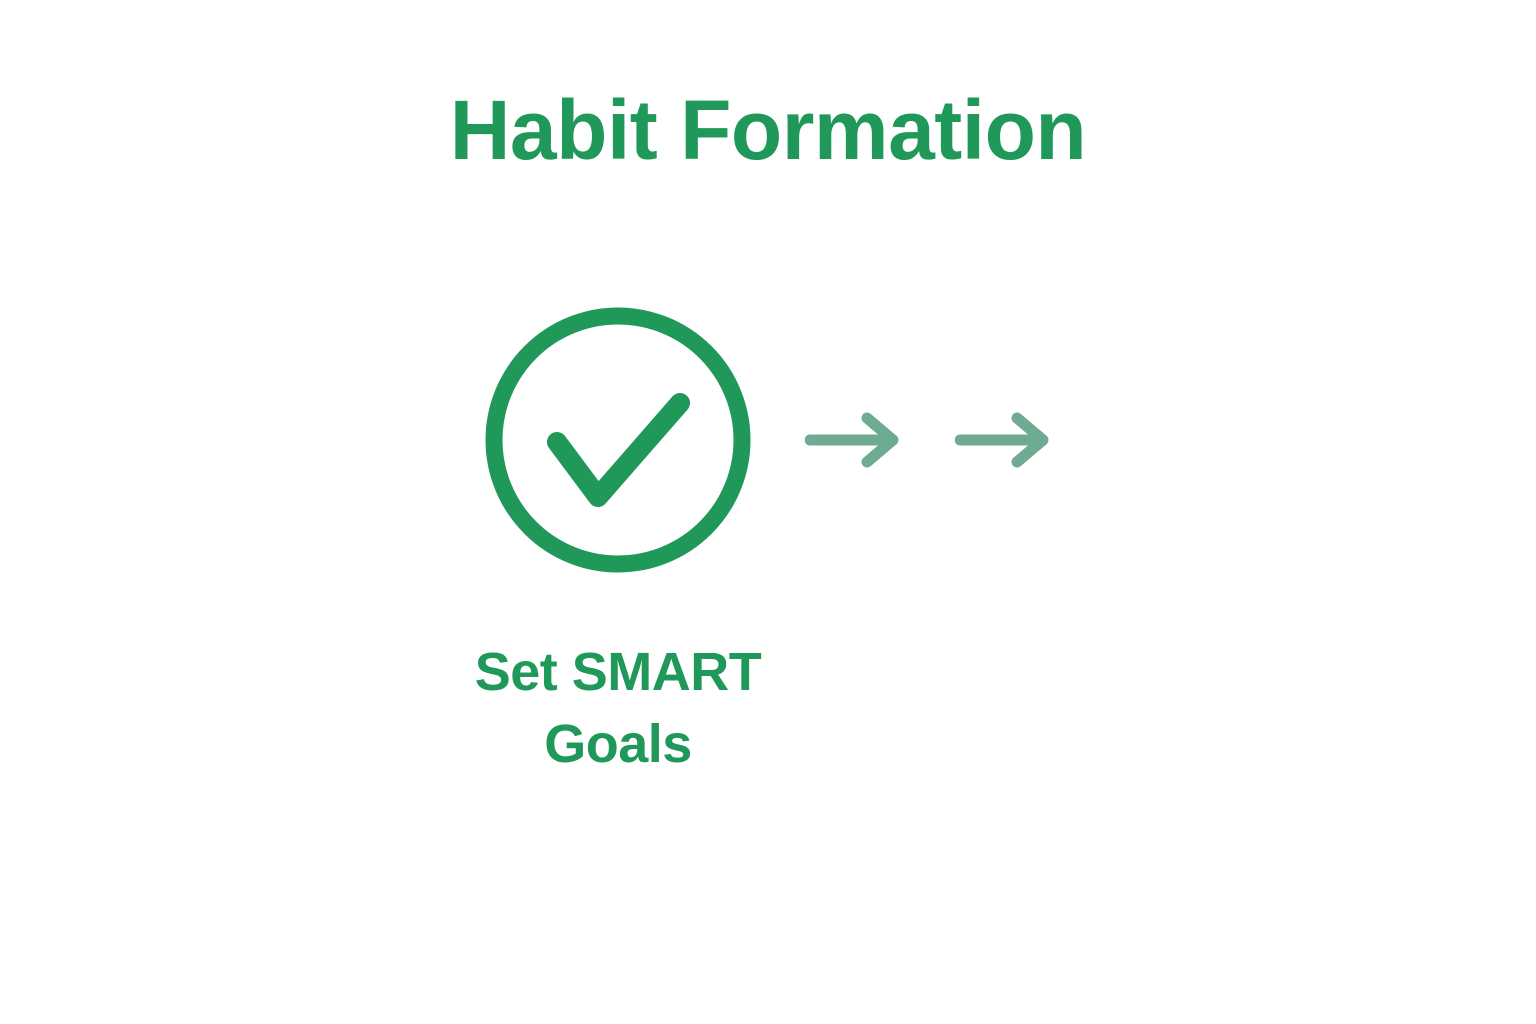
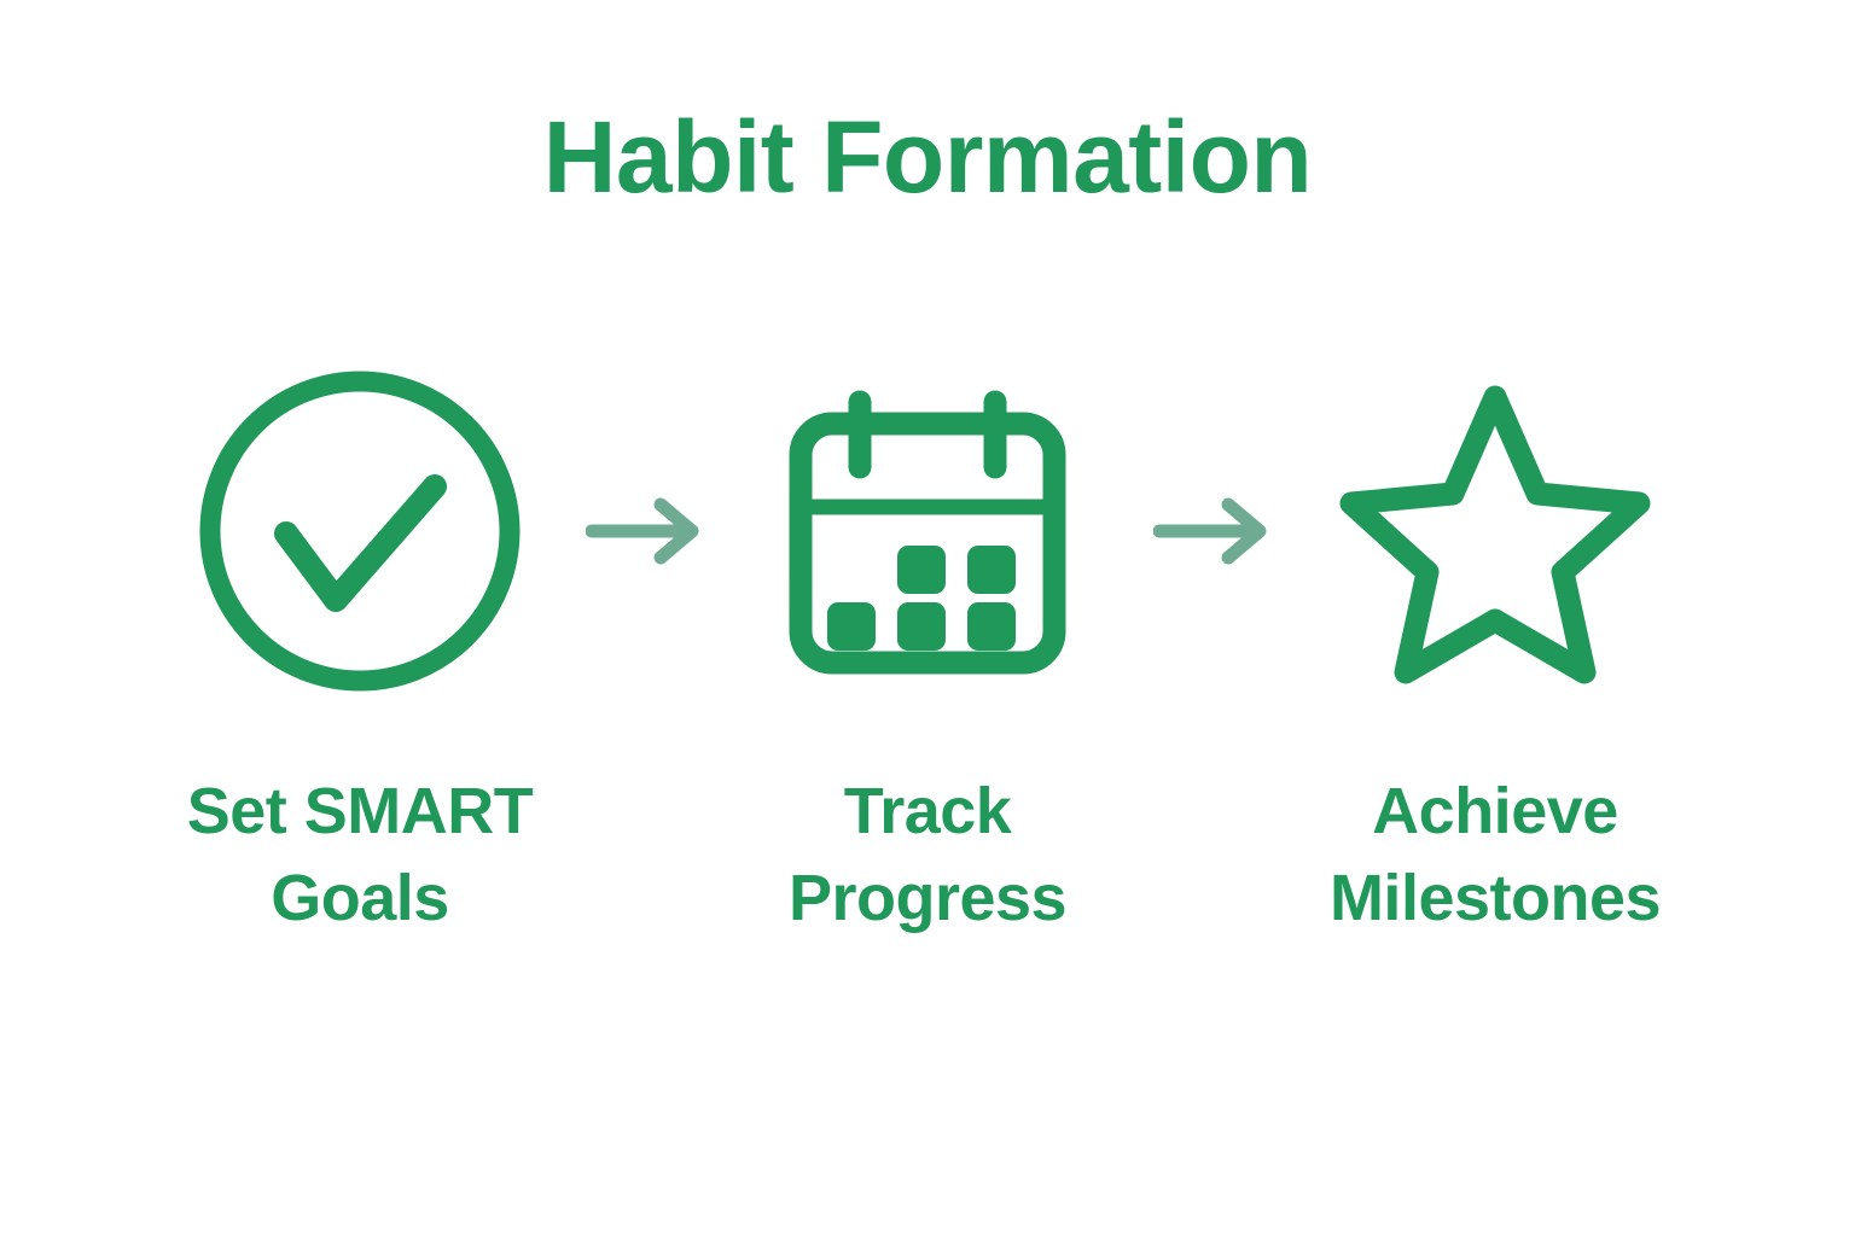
  Habit Formation
  Set SMART
  Goals
+ Track
+ Progress
+ Achieve
+ Milestones
